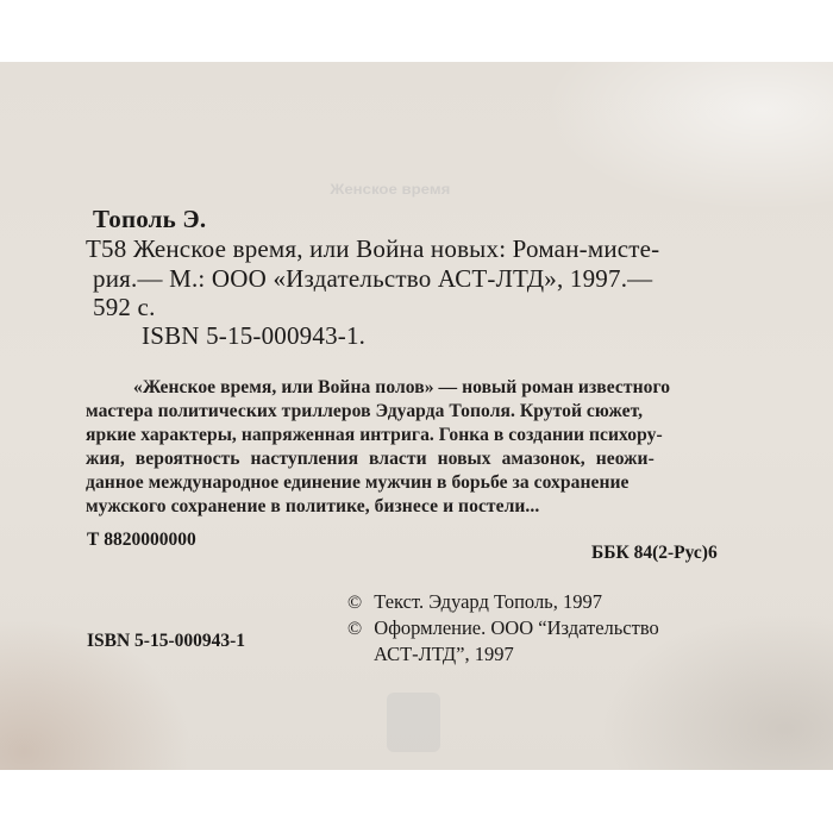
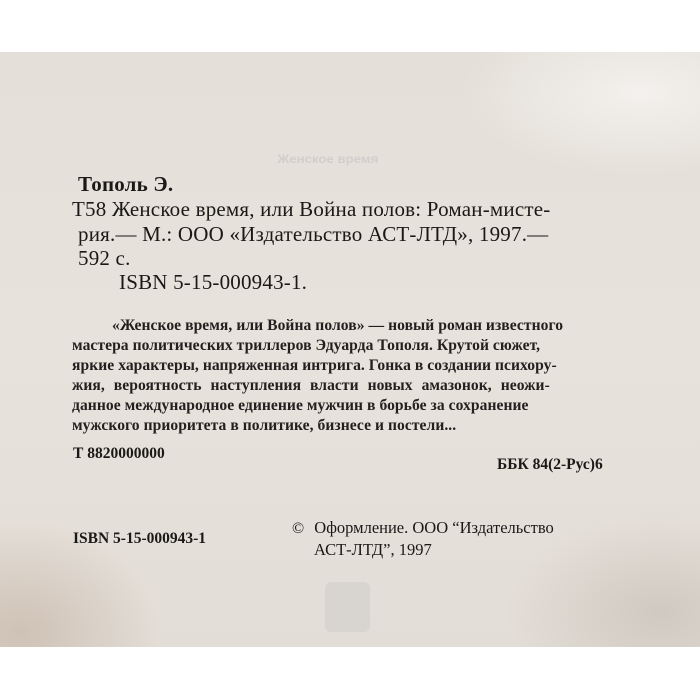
  Тополь Э.
- Т58 Женское время, или Война новых: Роман-мисте-
+ Т58 Женское время, или Война полов: Роман-мисте-
  рия.— М.: ООО «Издательство АСТ-ЛТД», 1997.—
  592 с.
  ISBN 5-15-000943-1.
  «Женское время, или Война полов» — новый роман известного
  мастера политических триллеров Эдуарда Тополя. Крутой сюжет,
  яркие характеры, напряженная интрига. Гонка в создании психору-
  жия, вероятность наступления власти новых амазонок, неожи-
  данное международное единение мужчин в борьбе за сохранение
- мужского сохранение в политике, бизнесе и постели...
+ мужского приоритета в политике, бизнесе и постели...
  Т 8820000000
  ББК 84(2-Рус)6
- © Текст. Эдуард Тополь, 1997
  © Оформление. ООО “Издательство
  АСТ-ЛТД”, 1997
  ISBN 5-15-000943-1
